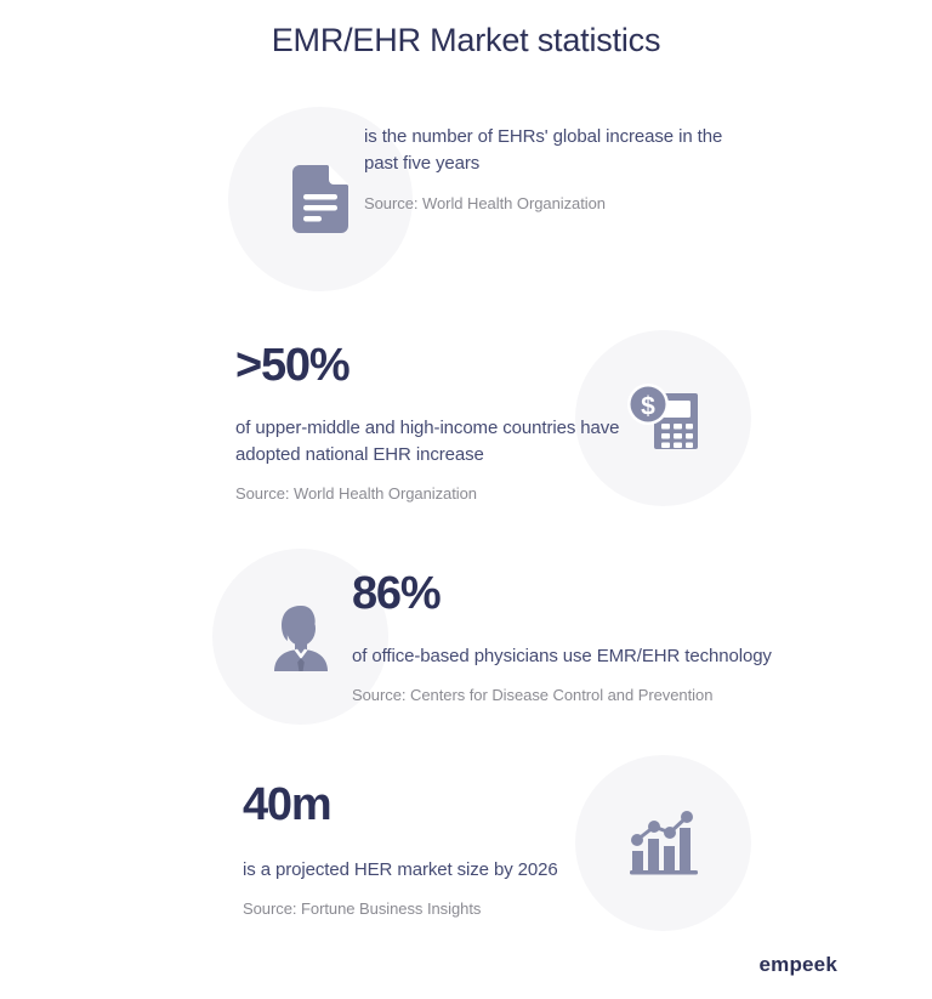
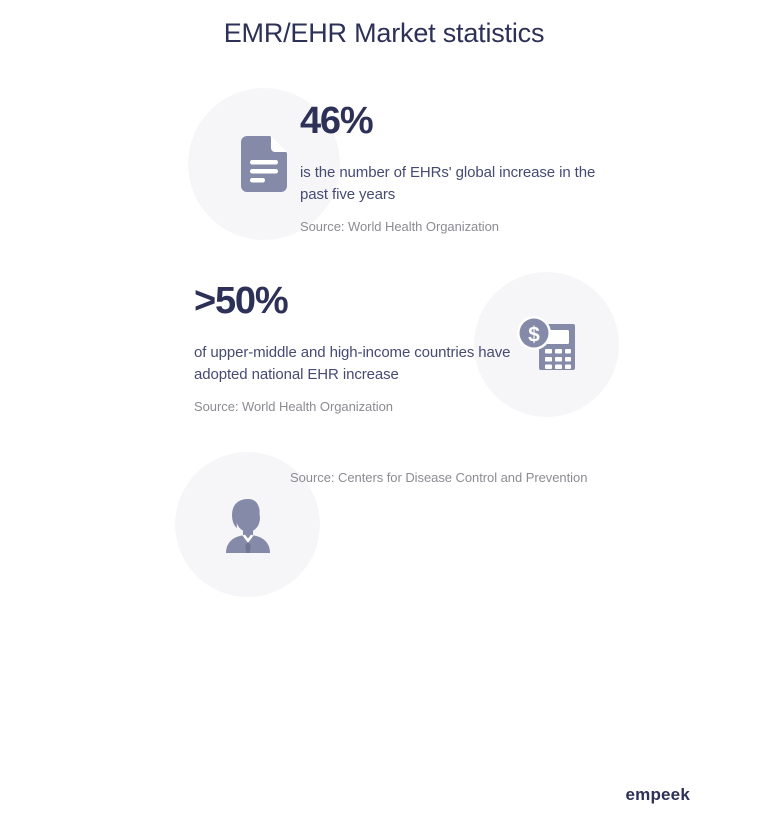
  EMR/EHR Market statistics
+ 46%
  is the number of EHRs' global increase in the past five years
  Source: World Health Organization
  $
  >50%
  of upper-middle and high-income countries have adopted national EHR increase
  Source: World Health Organization
- 86%
- of office-based physicians use EMR/EHR technology
  Source: Centers for Disease Control and Prevention
- 40m
- is a projected HER market size by 2026
- Source: Fortune Business Insights
  empeek
